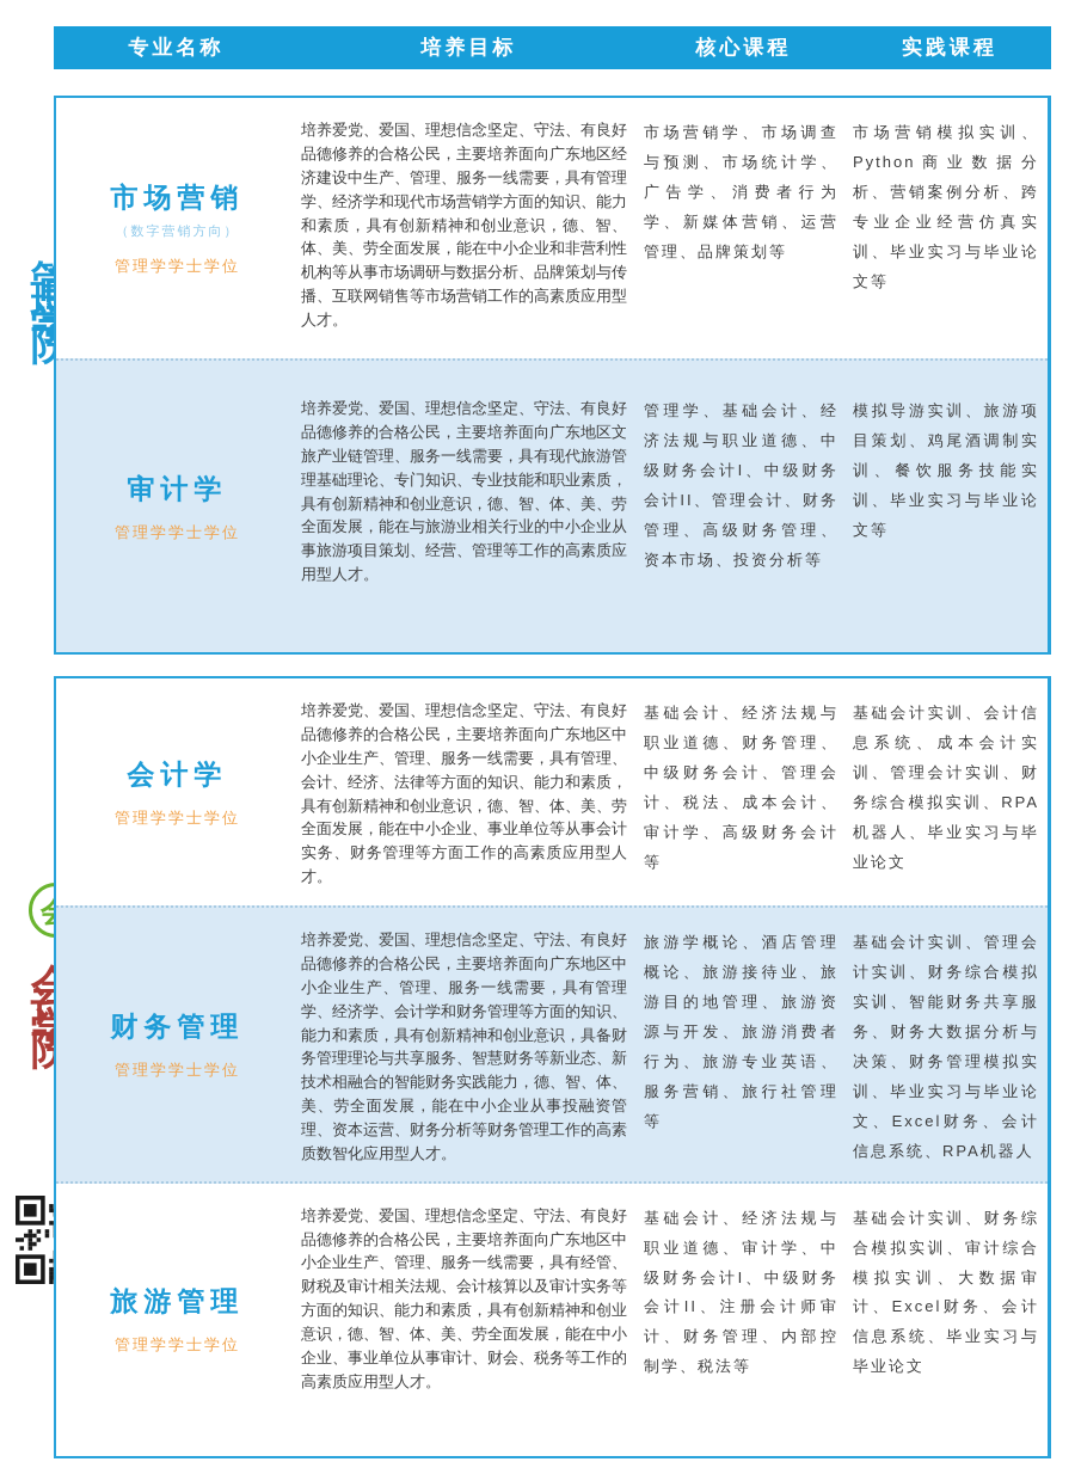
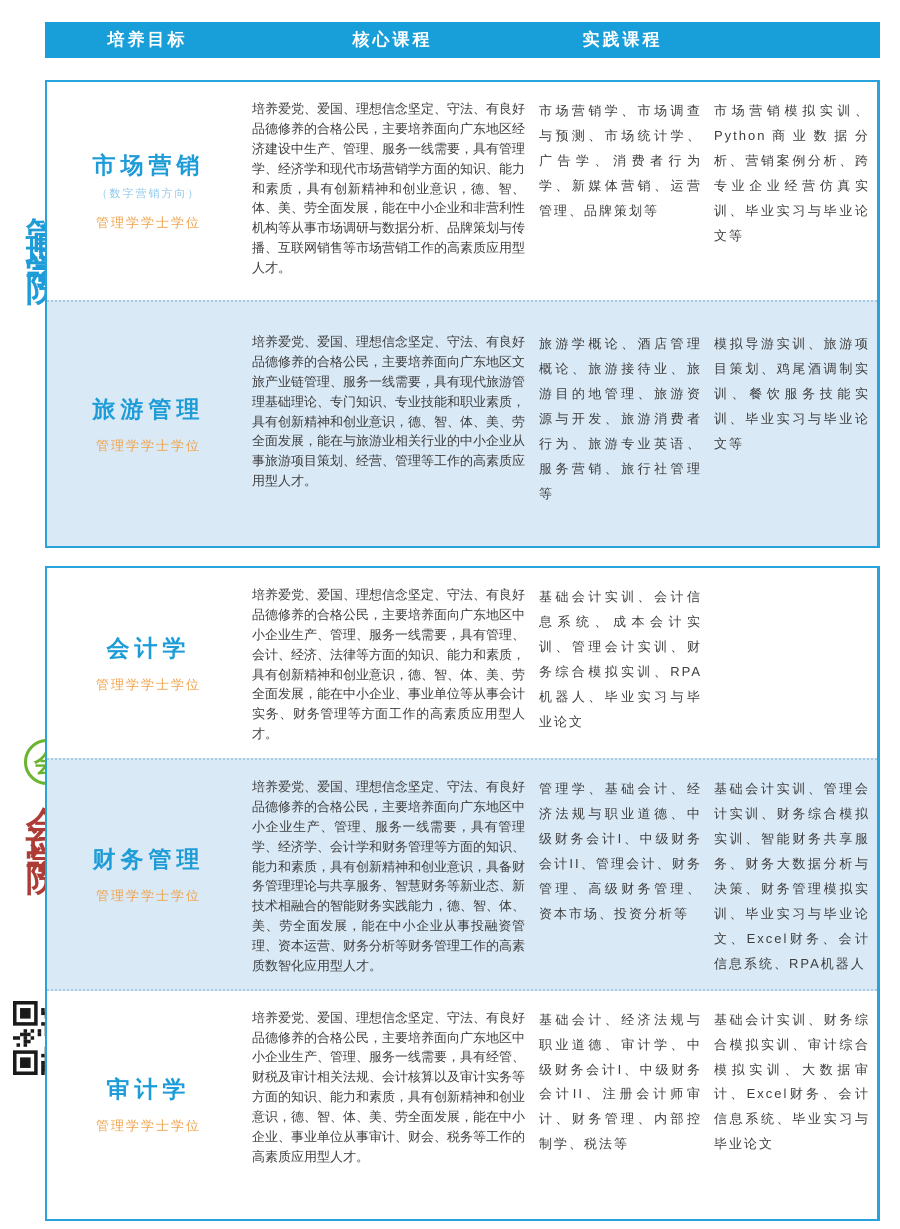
- 专业名称
  培养目标
  核心课程
  实践课程
  市场营销
  （数字营销方向）
  管理学学士学位
  培养爱党、爱国、理想信念坚定、守法、有良好品德修养的合格公民，主要培养面向广东地区经济建设中生产、管理、服务一线需要，具有管理学、经济学和现代市场营销学方面的知识、能力和素质，具有创新精神和创业意识，德、智、体、美、劳全面发展，能在中小企业和非营利性机构等从事市场调研与数据分析、品牌策划与传播、互联网销售等市场营销工作的高素质应用型人才。
  市场营销学、市场调查与预测、市场统计学、广告学、消费者行为学、新媒体营销、运营管理、品牌策划等
  市场营销模拟实训、Python商业数据分析、营销案例分析、跨专业企业经营仿真实训、毕业实习与毕业论文等
- 审计学
+ 旅游管理
  管理学学士学位
  培养爱党、爱国、理想信念坚定、守法、有良好品德修养的合格公民，主要培养面向广东地区文旅产业链管理、服务一线需要，具有现代旅游管理基础理论、专门知识、专业技能和职业素质，具有创新精神和创业意识，德、智、体、美、劳全面发展，能在与旅游业相关行业的中小企业从事旅游项目策划、经营、管理等工作的高素质应用型人才。
- 管理学、基础会计、经济法规与职业道德、中级财务会计I、中级财务会计II、管理会计、财务管理、高级财务管理、资本市场、投资分析等
+ 旅游学概论、酒店管理概论、旅游接待业、旅游目的地管理、旅游资源与开发、旅游消费者行为、旅游专业英语、服务营销、旅行社管理等
  模拟导游实训、旅游项目策划、鸡尾酒调制实训、餐饮服务技能实训、毕业实习与毕业论文等
  会计学
  管理学学士学位
  培养爱党、爱国、理想信念坚定、守法、有良好品德修养的合格公民，主要培养面向广东地区中小企业生产、管理、服务一线需要，具有管理、会计、经济、法律等方面的知识、能力和素质，具有创新精神和创业意识，德、智、体、美、劳全面发展，能在中小企业、事业单位等从事会计实务、财务管理等方面工作的高素质应用型人才。
- 基础会计、经济法规与职业道德、财务管理、中级财务会计、管理会计、税法、成本会计、审计学、高级财务会计等
  基础会计实训、会计信息系统、成本会计实训、管理会计实训、财务综合模拟实训、RPA机器人、毕业实习与毕业论文
  财务管理
  管理学学士学位
  培养爱党、爱国、理想信念坚定、守法、有良好品德修养的合格公民，主要培养面向广东地区中小企业生产、管理、服务一线需要，具有管理学、经济学、会计学和财务管理等方面的知识、能力和素质，具有创新精神和创业意识，具备财务管理理论与共享服务、智慧财务等新业态、新技术相融合的智能财务实践能力，德、智、体、美、劳全面发展，能在中小企业从事投融资管理、资本运营、财务分析等财务管理工作的高素质数智化应用型人才。
- 旅游学概论、酒店管理概论、旅游接待业、旅游目的地管理、旅游资源与开发、旅游消费者行为、旅游专业英语、服务营销、旅行社管理等
+ 管理学、基础会计、经济法规与职业道德、中级财务会计I、中级财务会计II、管理会计、财务管理、高级财务管理、资本市场、投资分析等
  基础会计实训、管理会计实训、财务综合模拟实训、智能财务共享服务、财务大数据分析与决策、财务管理模拟实训、毕业实习与毕业论文、Excel财务、会计信息系统、RPA机器人
- 旅游管理
+ 审计学
  管理学学士学位
  培养爱党、爱国、理想信念坚定、守法、有良好品德修养的合格公民，主要培养面向广东地区中小企业生产、管理、服务一线需要，具有经管、财税及审计相关法规、会计核算以及审计实务等方面的知识、能力和素质，具有创新精神和创业意识，德、智、体、美、劳全面发展，能在中小企业、事业单位从事审计、财会、税务等工作的高素质应用型人才。
  基础会计、经济法规与职业道德、审计学、中级财务会计I、中级财务会计II、注册会计师审计、财务管理、内部控制学、税法等
  基础会计实训、财务综合模拟实训、审计综合模拟实训、大数据审计、Excel财务、会计信息系统、毕业实习与毕业论文
